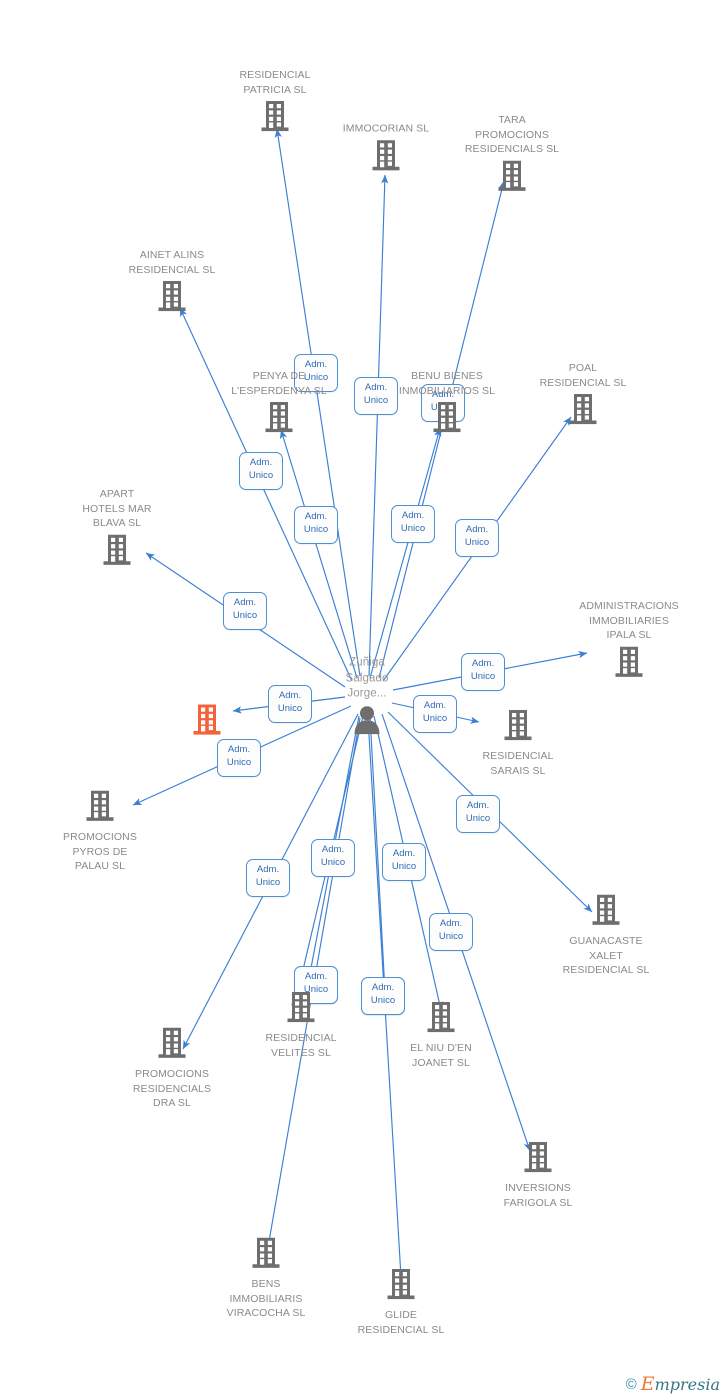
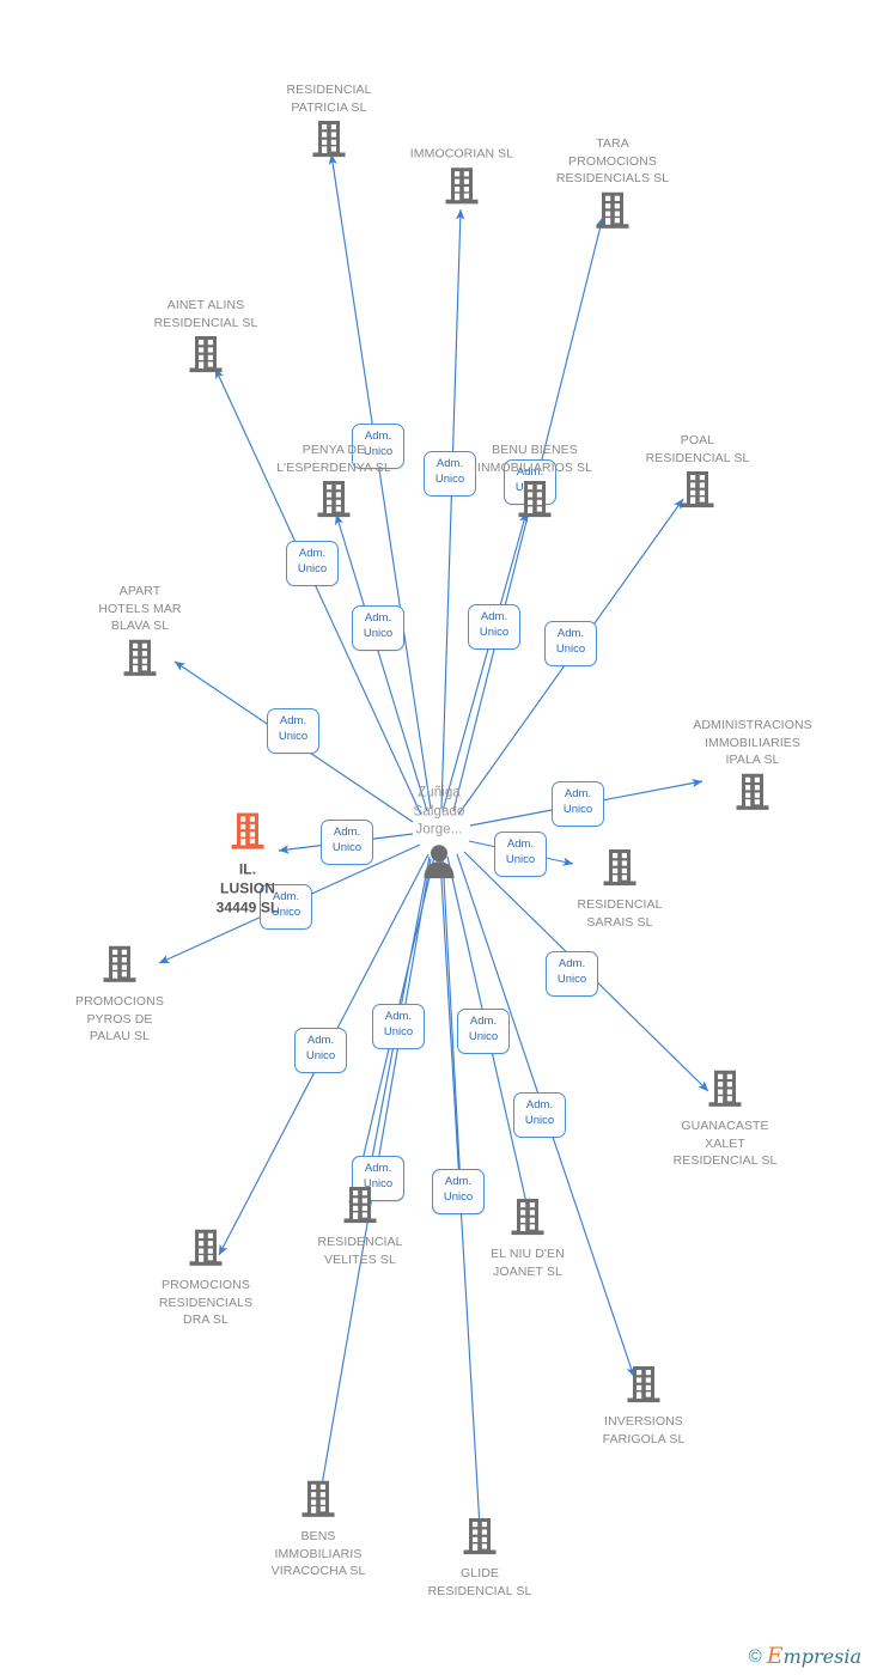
  Adm.
  Unico
  Adm.
  Unico
  Adm.
  Adm.
  Unico
  Adm.
  Unico
  Adm.
  Unico
  Adm.
  Unico
  Adm.
  Unico
  Adm.
  Unico
  Adm.
  Unico
  Adm.
  Unico
  Adm.
  Unico
  Adm.
  Unico
  Adm.
  Unico
  Adm.
  Unico
  Adm.
  Unico
  Adm.
  Unico
  Adm.
  Unico
  Adm.
  Unico
  RESIDENCIAL
  PATRICIA SL
  IMMOCORIAN SL
  TARA
  PROMOCIONS
  RESIDENCIALS SL
  AINET ALINS
  RESIDENCIAL SL
  PENYA DE
  L'ESPERDENYA SL
  BENU BIENES
  INMOBILIARIOS SL
  POAL
  RESIDENCIAL SL
  APART
  HOTELS MAR
  BLAVA SL
  ADMINISTRACIONS
  IMMOBILIARIES
  IPALA SL
+ IL.
+ LUSION
+ 34449 SL
  RESIDENCIAL
  SARAIS SL
  PROMOCIONS
  PYROS DE
  PALAU SL
  GUANACASTE
  XALET
  RESIDENCIAL SL
  RESIDENCIAL
  VELITES SL
  EL NIU D'EN
  JOANET SL
  PROMOCIONS
  RESIDENCIALS
  DRA SL
  INVERSIONS
  FARIGOLA SL
  BENS
  IMMOBILIARIS
  VIRACOCHA SL
  GLIDE
  RESIDENCIAL SL
  Zuñiga
  Salgado
  Jorge...
  ©
  Empresia
